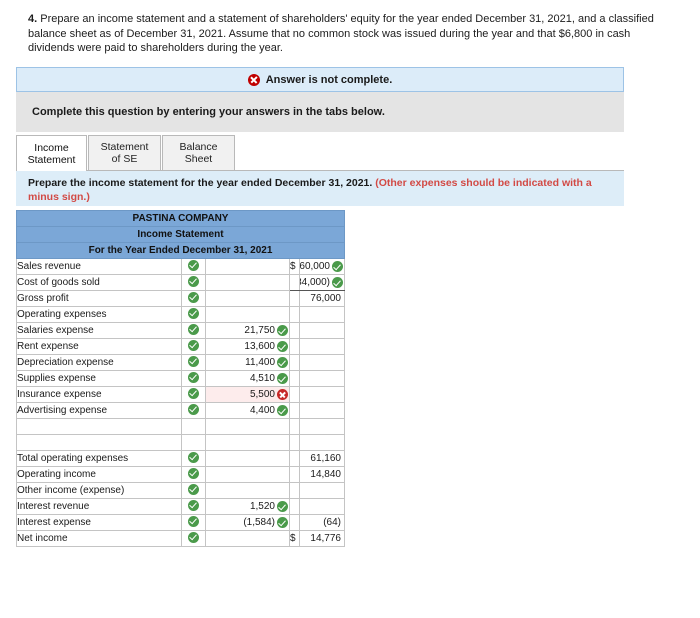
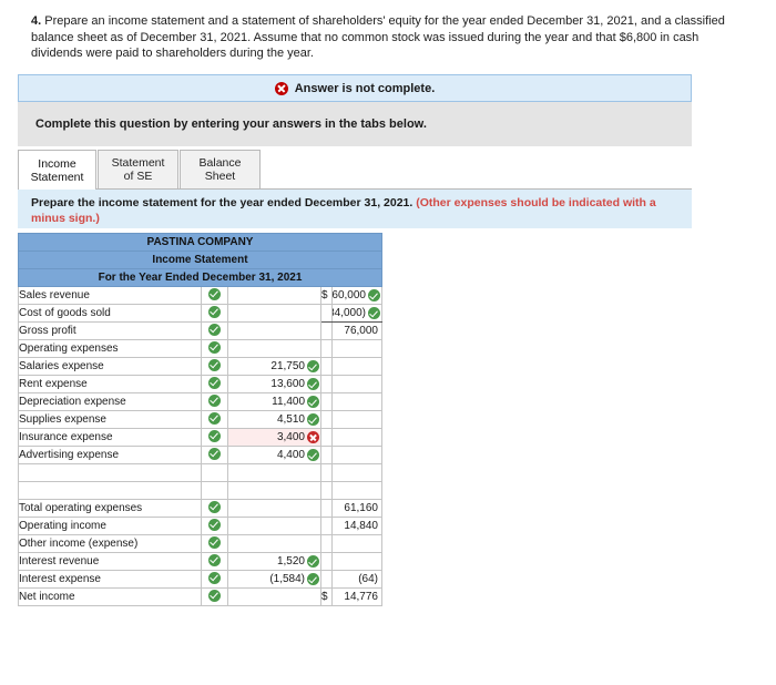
  4. Prepare an income statement and a statement of shareholders' equity for the year ended December 31, 2021, and a classified balance sheet as of December 31, 2021. Assume that no common stock was issued during the year and that $6,800 in cash dividends were paid to shareholders during the year.
  Answer is not complete.
  Complete this question by entering your answers in the tabs below.
  Income Statement
  Statement of SE
  Balance Sheet
  Prepare the income statement for the year ended December 31, 2021. (Other expenses should be indicated with a minus sign.)
  PASTINA COMPANY
  Income Statement
  For the Year Ended December 31, 2021
  Sales revenue			$	60,000
  Cost of goods sold				4,000)
  Gross profit				76,000
  Operating expenses
  Salaries expense		21,750
  Rent expense		13,600
  Depreciation expense		11,400
  Supplies expense		4,510
- Insurance expense		5,500
+ Insurance expense		3,400
  Advertising expense		4,400
  Total operating expenses				61,160
  Operating income				14,840
  Other income (expense)
  Interest revenue		1,520
  Interest expense		(1,584)		(64)
  Net income			$	14,776
